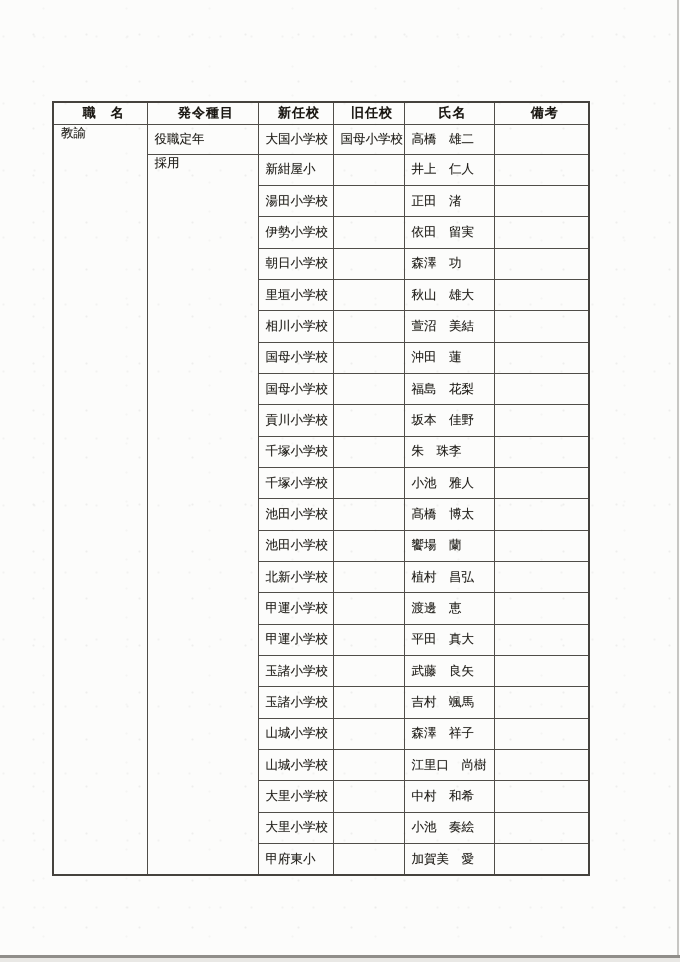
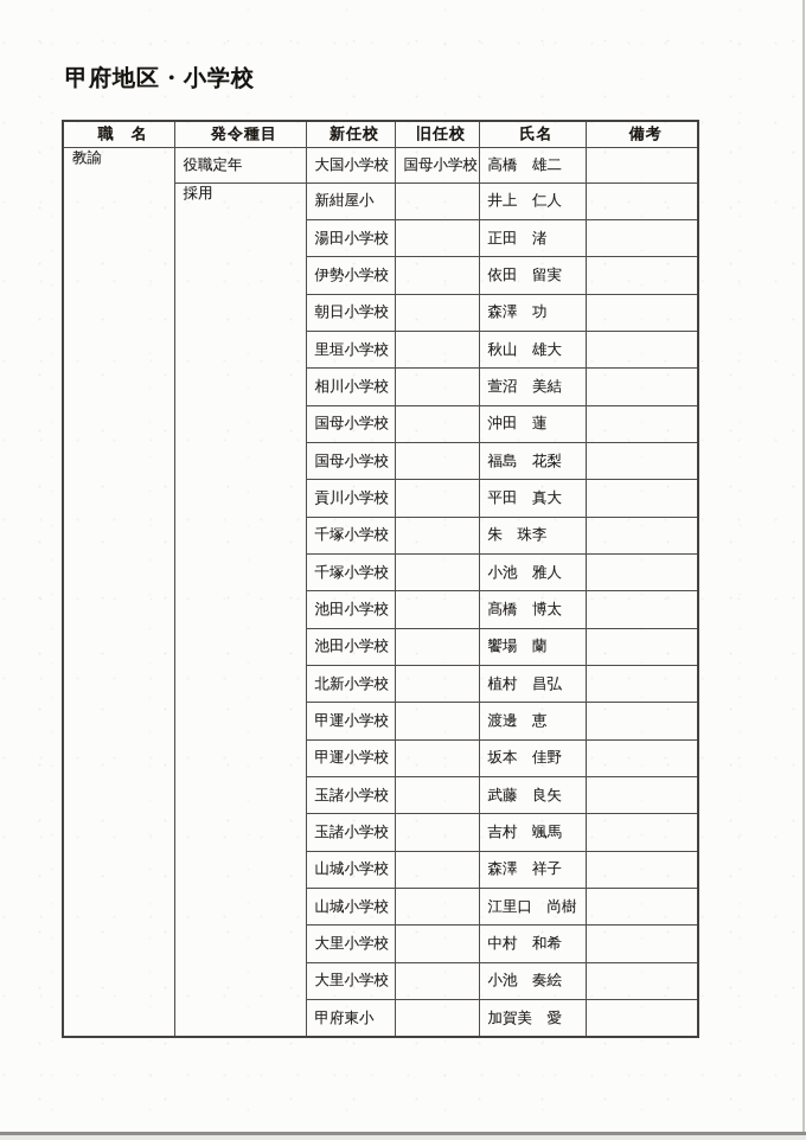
+ 甲府地区・小学校
  職 名	発令種目	新任校	旧任校	氏名	備考
  教諭	役職定年	大国小学校	国母小学校	高橋 雄二
  採用	新紺屋小		井上 仁人
  湯田小学校		正田 渚
  伊勢小学校		依田 留実
  朝日小学校		森澤 功
  里垣小学校		秋山 雄大
  相川小学校		萱沼 美結
  国母小学校		沖田 蓮
  国母小学校		福島 花梨
- 貢川小学校		坂本 佳野
+ 貢川小学校		平田 真大
  千塚小学校		朱 珠李
  千塚小学校		小池 雅人
  池田小学校		髙橋 博太
  池田小学校		饗場 蘭
  北新小学校		植村 昌弘
  甲運小学校		渡邊 恵
- 甲運小学校		平田 真大
+ 甲運小学校		坂本 佳野
  玉諸小学校		武藤 良矢
  玉諸小学校		吉村 颯馬
  山城小学校		森澤 祥子
  山城小学校		江里口 尚樹
  大里小学校		中村 和希
  大里小学校		小池 奏絵
  甲府東小		加賀美 愛
